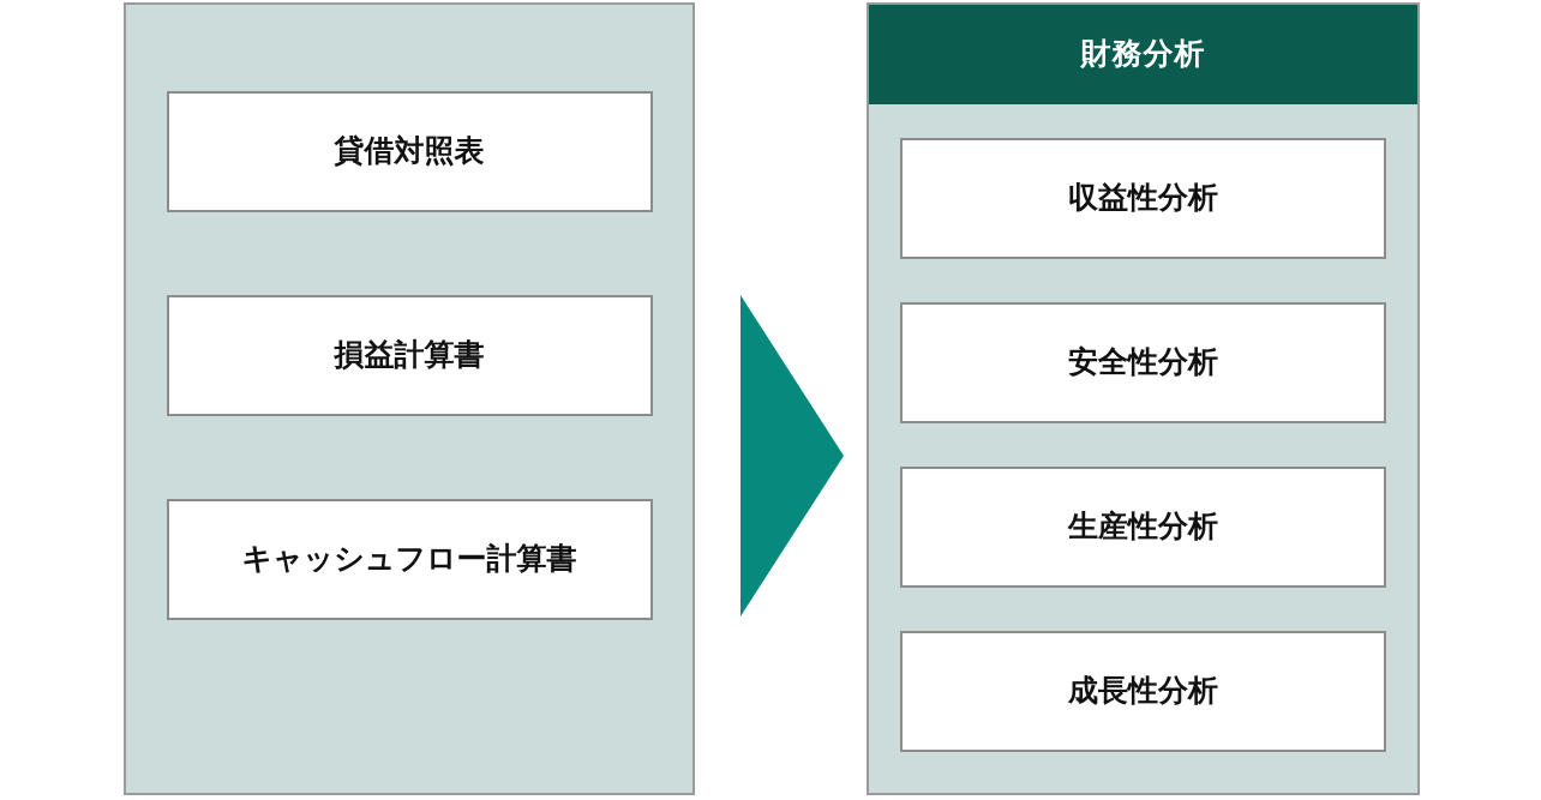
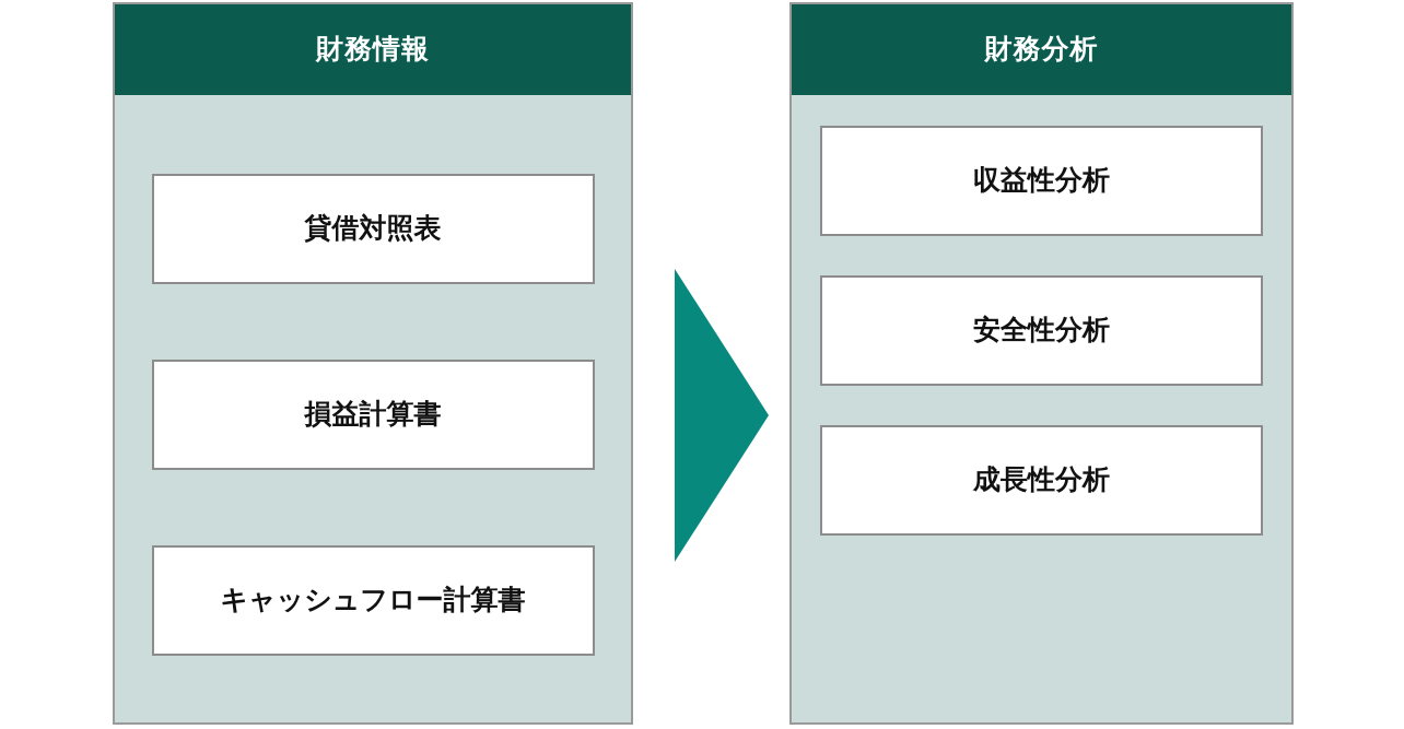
+ 財務情報
  貸借対照表
  損益計算書
  キャッシュフロー計算書
  財務分析
  収益性分析
  安全性分析
- 生産性分析
  成長性分析
